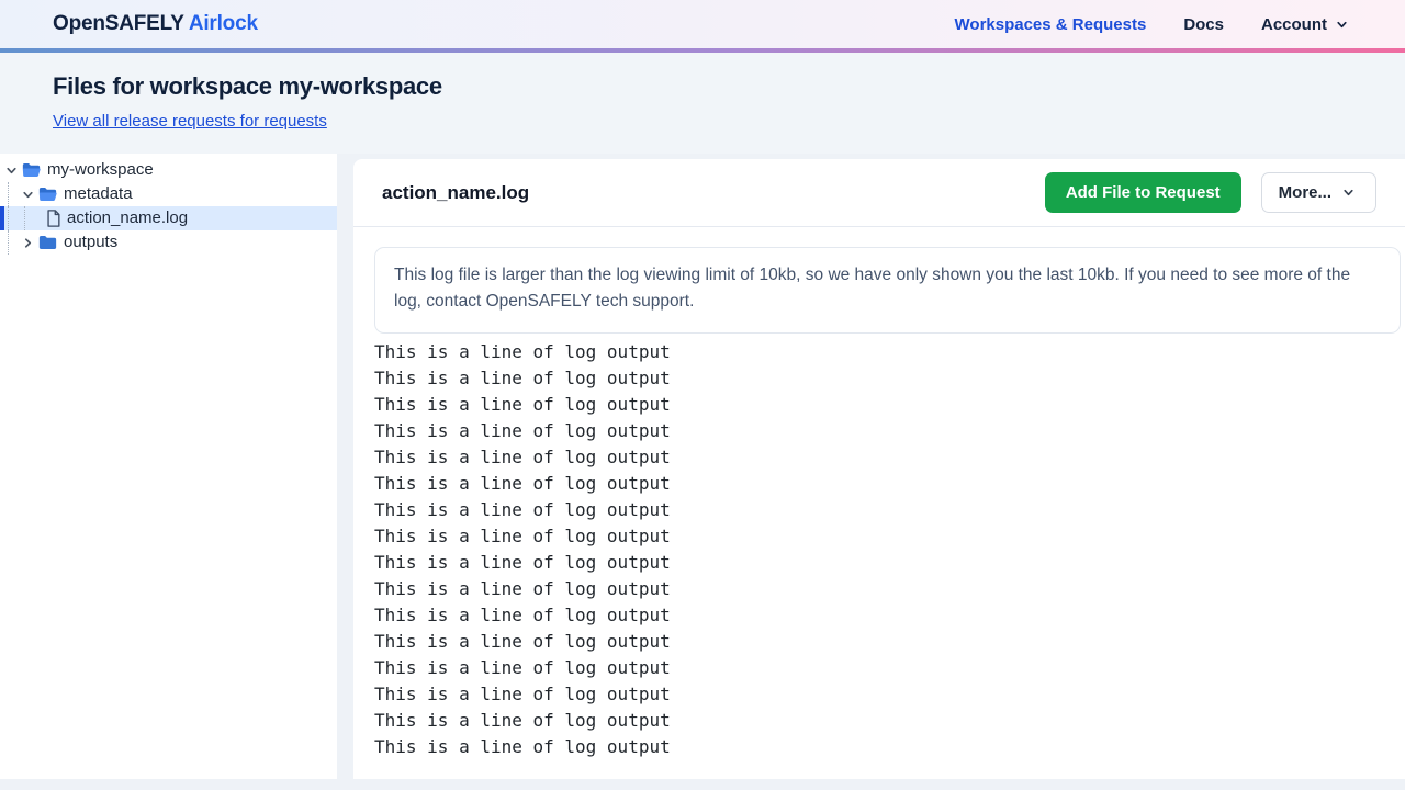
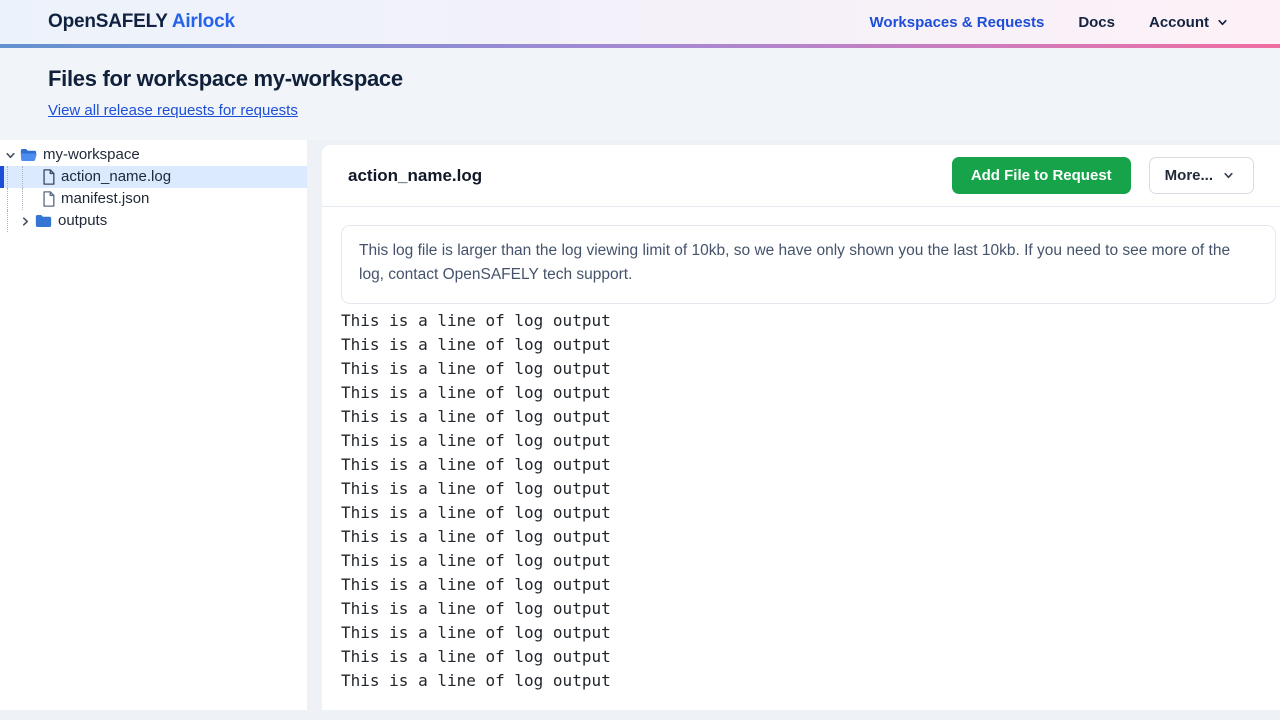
  OpenSAFELY Airlock
  Workspaces & Requests
  Docs
  Account
  Files for workspace my-workspace
  View all release requests for requests
  my-workspace
- metadata
  action_name.log
+ manifest.json
  outputs
  action_name.log
  Add File to Request
  More...
  This log file is larger than the log viewing limit of 10kb, so we have only shown you the last 10kb. If you need to see more of the log, contact OpenSAFELY tech support.
  This is a line of log output
  This is a line of log output
  This is a line of log output
  This is a line of log output
  This is a line of log output
  This is a line of log output
  This is a line of log output
  This is a line of log output
  This is a line of log output
  This is a line of log output
  This is a line of log output
  This is a line of log output
  This is a line of log output
  This is a line of log output
  This is a line of log output
  This is a line of log output
